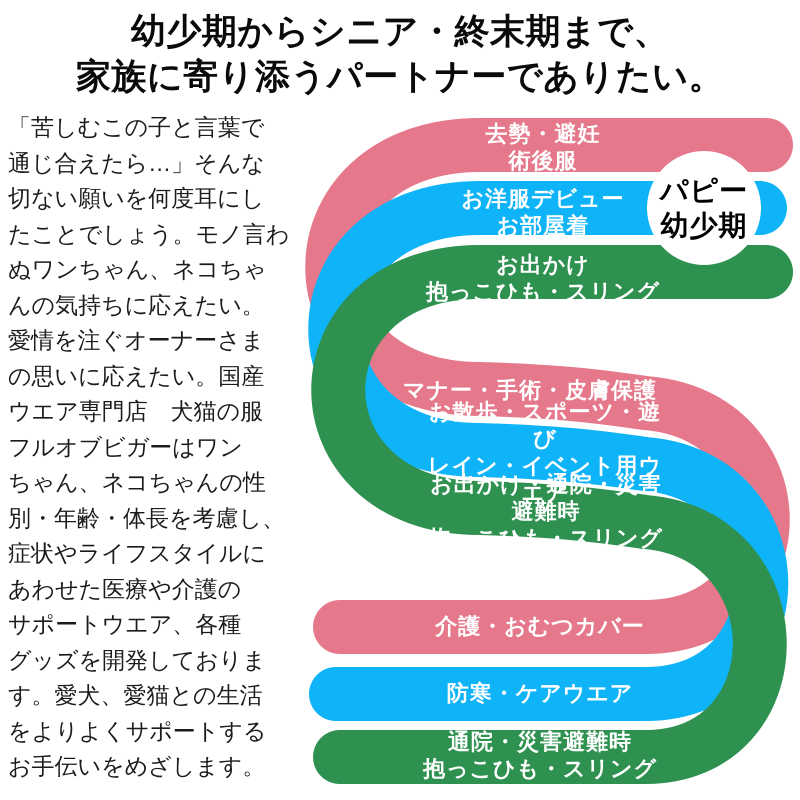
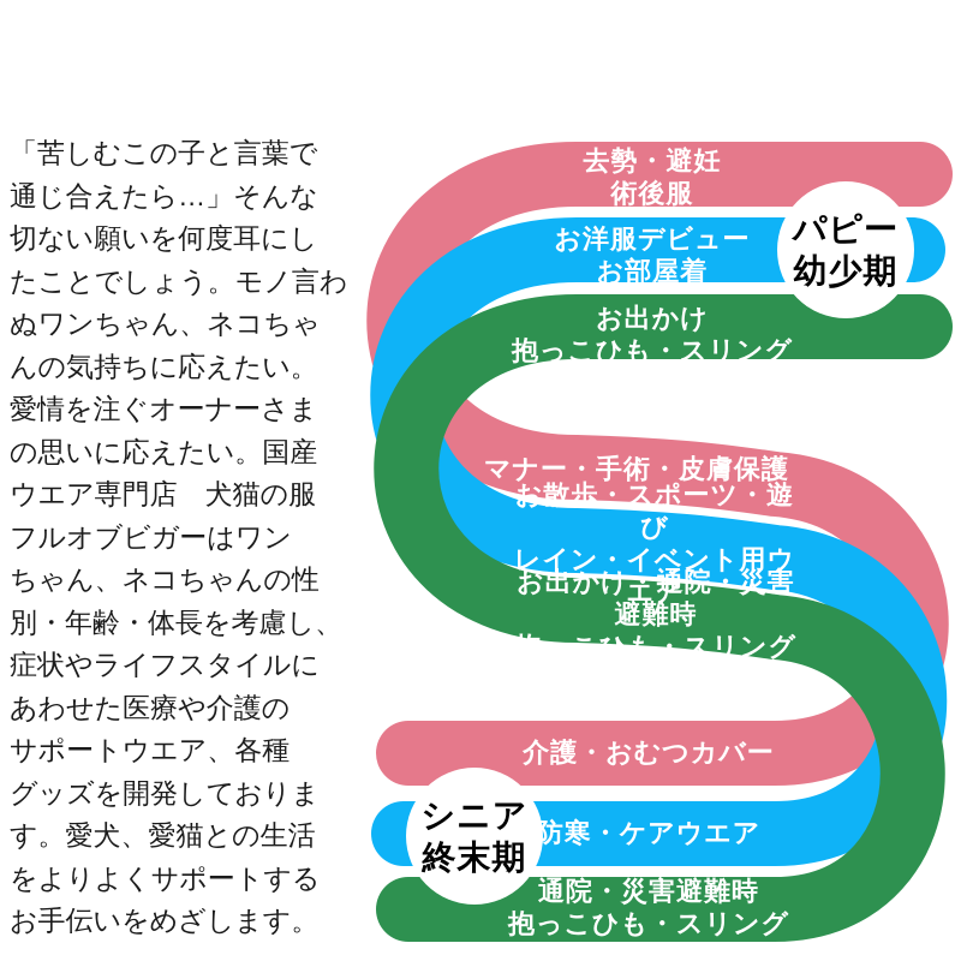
- 幼少期からシニア・終末期まで、
- 家族に寄り添うパートナーでありたい。
  「苦しむこの子と言葉で
  通じ合えたら…」そんな
  切ない願いを何度耳にし
  たことでしょう。モノ言わ
  ぬワンちゃん、ネコちゃ
  んの気持ちに応えたい。
  愛情を注ぐオーナーさま
  の思いに応えたい。国産
  ウエア専門店 犬猫の服
  フルオブビガーはワン
  ちゃん、ネコちゃんの性
  別・年齢・体長を考慮し、
  症状やライフスタイルに
  あわせた医療や介護の
  サポートウエア、各種
  グッズを開発しておりま
  す。愛犬、愛猫との生活
  をよりよくサポートする
  お手伝いをめざします。
  去勢・避妊
  術後服
  お洋服デビュー
  お部屋着
  お出かけ
  抱っこひも・スリング
  マナー・手術・皮膚保護
  お散歩・スポーツ・遊び
  レイン・イベント用ウエア
  お出かけ・通院・災害避難時
  抱っこひも・スリング
  介護・おむつカバー
  防寒・ケアウエア
  通院・災害避難時
  抱っこひも・スリング
  パピー
  幼少期
+ シニア
+ 終末期
